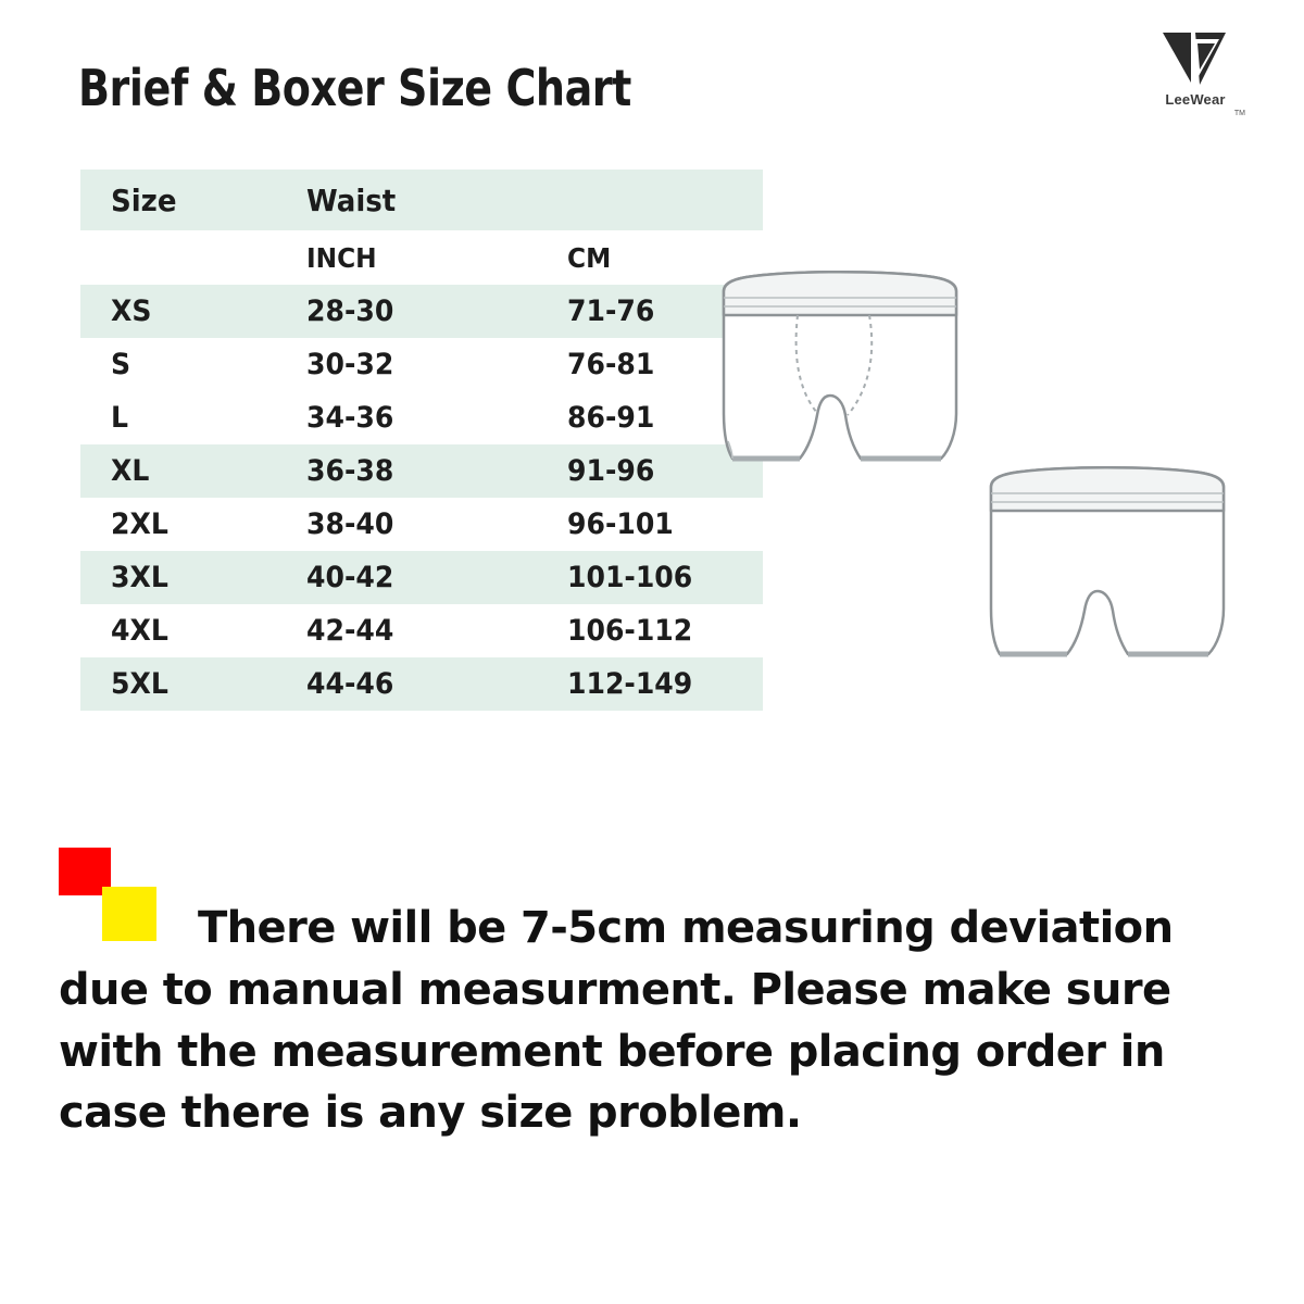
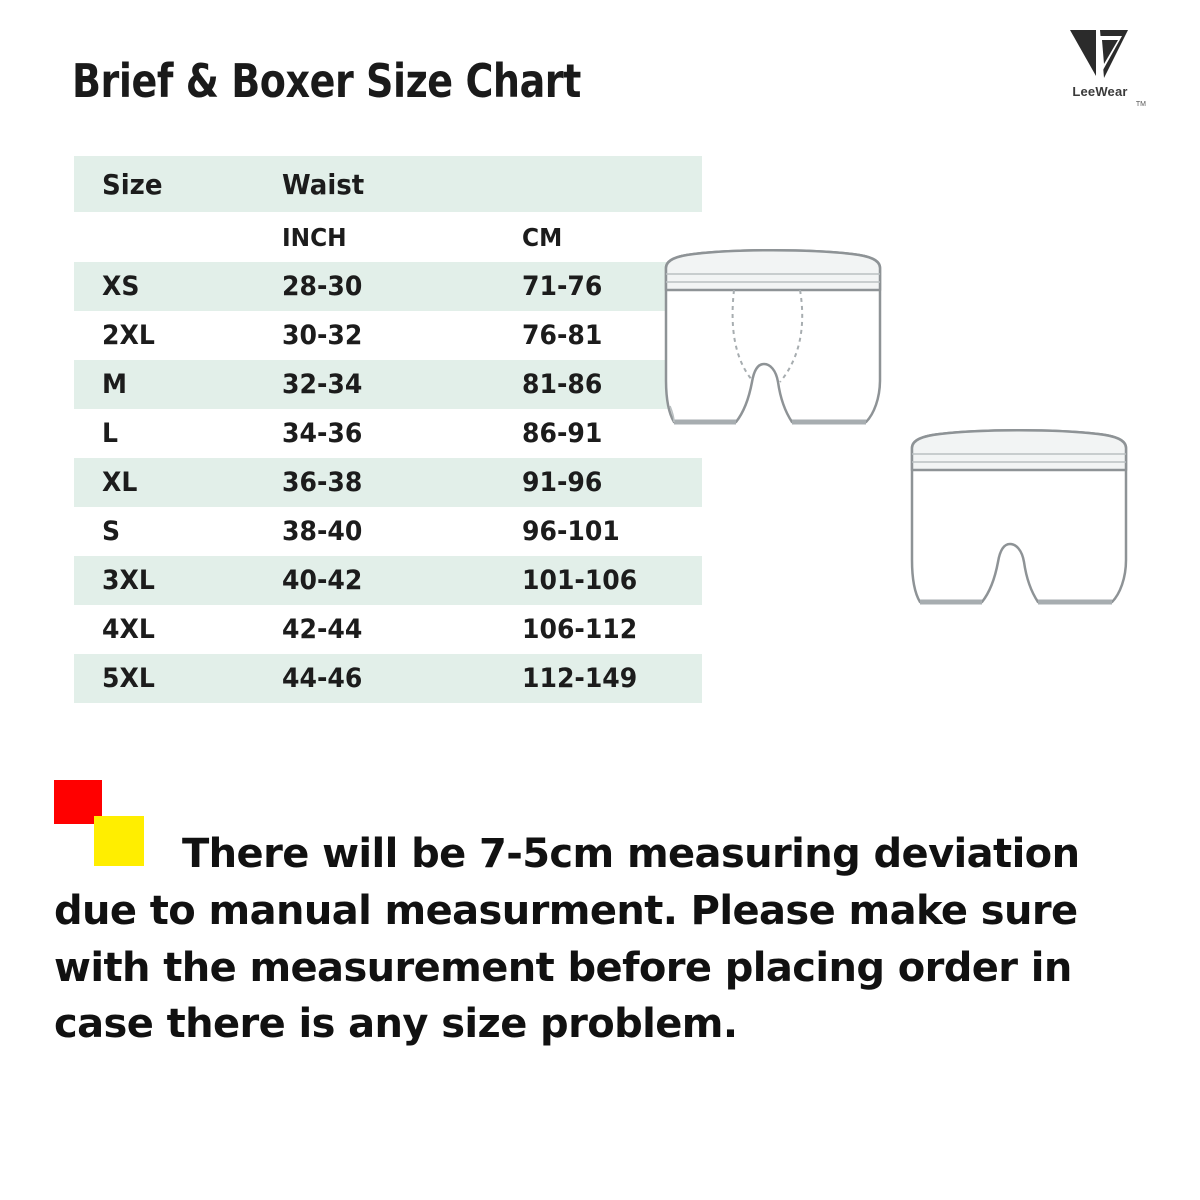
  Brief & Boxer Size Chart
  LeeWear
  Size	Waist
  	INCH	CM
  XS	28-30	71-76
- S	30-32	76-81
+ 2XL	30-32	76-81
+ M	32-34	81-86
  L	34-36	86-91
  XL	36-38	91-96
- 2XL	38-40	96-101
+ S	38-40	96-101
  3XL	40-42	101-106
  4XL	42-44	106-112
  5XL	44-46	112-149
  There will be 7-5cm measuring deviation due to manual measurment. Please make sure with the measurement before placing order in case there is any size problem.
